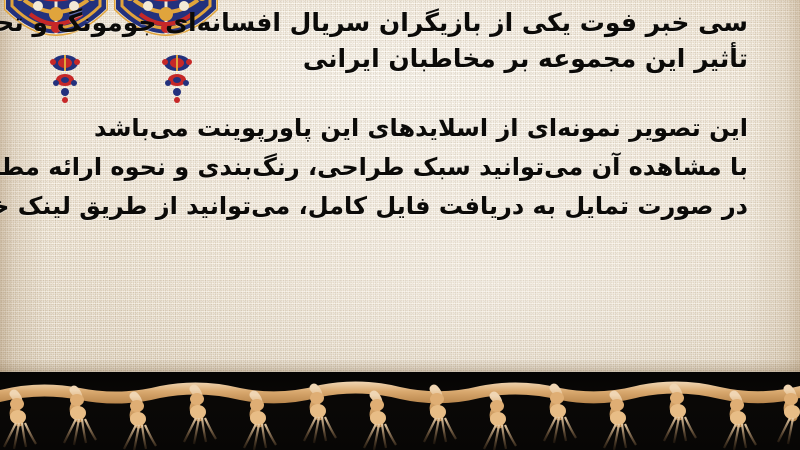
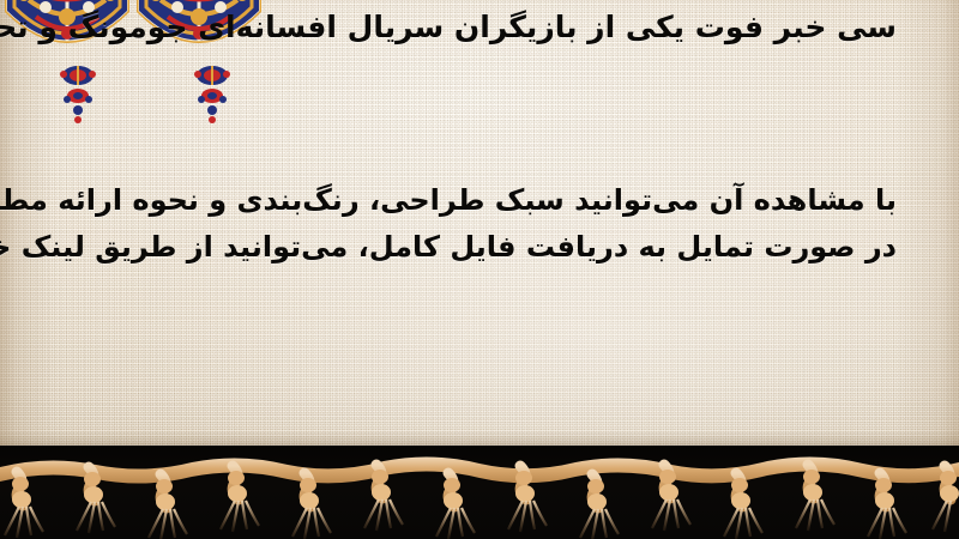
  سی خبر فوت یکی از بازیگران سریال افسانه‌ای جومونگ و تح
- تأثیر این مجموعه بر مخاطبان ایرانی
- این تصویر نمونه‌ای از اسلایدهای این پاورپوینت می‌باشد
  با مشاهده آن می‌توانید سبک طراحی، رنگ‌بندی و نحوه ارائه مط
  در صورت تمایل به دریافت فایل کامل، می‌توانید از طریق لینک خ
